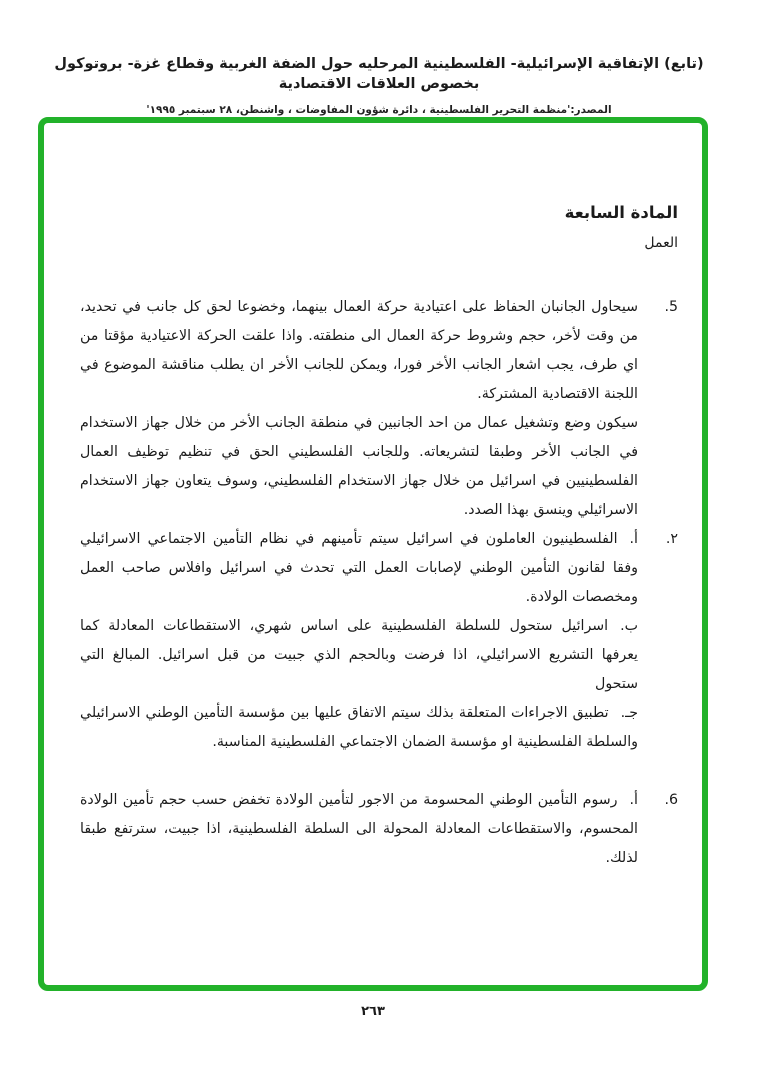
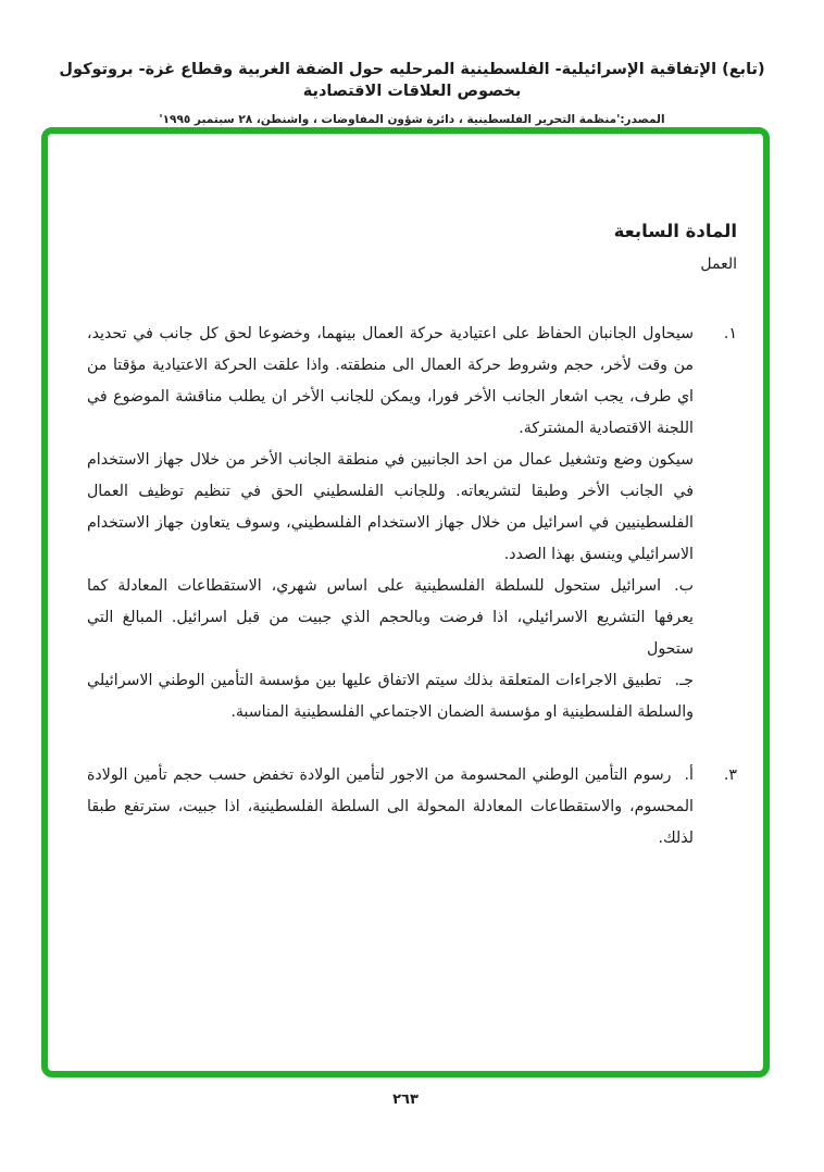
  (تابع) الإتفاقية الإسرائيلية- الفلسطينية المرحليه حول الضفة الغربية وقطاع غزة- بروتوكول بخصوص العلاقات الاقتصادية
  المصدر:'منظمة التحرير الفلسطينية ، دائرة شؤون المفاوضات ، واشنطن، ٢٨ سبتمبر ١٩٩٥'
  المادة السابعة
  العمل
- 5.
+ ١.
  سيحاول الجانبان الحفاظ على اعتيادية حركة العمال بينهما، وخضوعا لحق كل جانب في تحديد، من وقت لأخر، حجم وشروط حركة العمال الى منطقته. واذا علقت الحركة الاعتيادية مؤقتا من اي طرف، يجب اشعار الجانب الأخر فورا، ويمكن للجانب الأخر ان يطلب مناقشة الموضوع في اللجنة الاقتصادية المشتركة.
  سيكون وضع وتشغيل عمال من احد الجانبين في منطقة الجانب الأخر من خلال جهاز الاستخدام في الجانب الأخر وطبقا لتشريعاته. وللجانب الفلسطيني الحق في تنظيم توظيف العمال الفلسطينيين في اسرائيل من خلال جهاز الاستخدام الفلسطيني، وسوف يتعاون جهاز الاستخدام الاسرائيلي وينسق بهذا الصدد.
- ٢.
- أ.الفلسطينيون العاملون في اسرائيل سيتم تأمينهم في نظام التأمين الاجتماعي الاسرائيلي وفقا لقانون التأمين الوطني لإصابات العمل التي تحدث في اسرائيل وافلاس صاحب العمل ومخصصات الولادة.
  ب.اسرائيل ستحول للسلطة الفلسطينية على اساس شهري، الاستقطاعات المعادلة كما يعرفها التشريع الاسرائيلي، اذا فرضت وبالحجم الذي جبيت من قبل اسرائيل. المبالغ التي ستحول
  جـ.تطبيق الاجراءات المتعلقة بذلك سيتم الاتفاق عليها بين مؤسسة التأمين الوطني الاسرائيلي والسلطة الفلسطينية او مؤسسة الضمان الاجتماعي الفلسطينية المناسبة.
- 6.
+ ٣.
  أ.رسوم التأمين الوطني المحسومة من الاجور لتأمين الولادة تخفض حسب حجم تأمين الولادة المحسوم، والاستقطاعات المعادلة المحولة الى السلطة الفلسطينية، اذا جبيت، سترتفع طبقا لذلك.
  ٢٦٣
